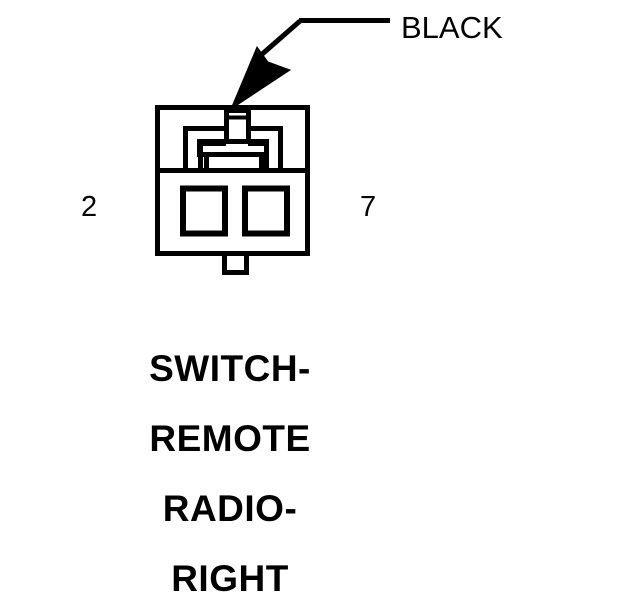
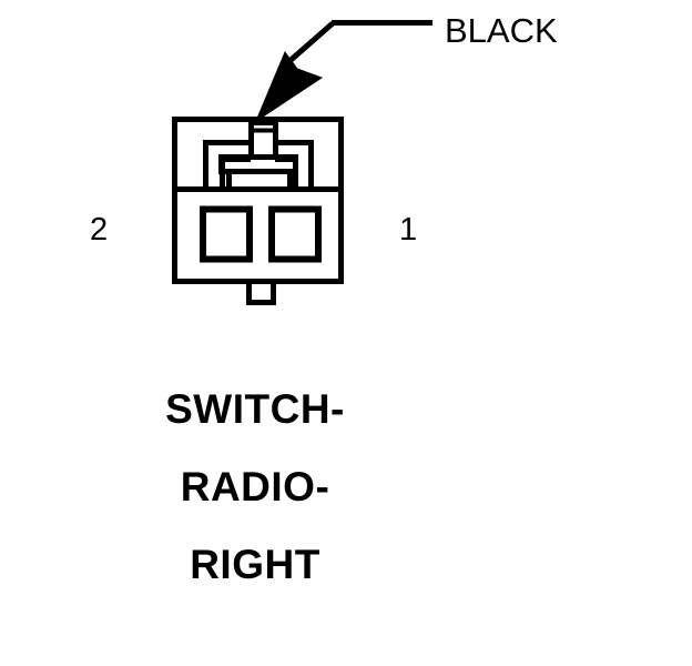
  BLACK
  2
- 7
+ 1
  SWITCH-
- REMOTE
  RADIO-
  RIGHT
